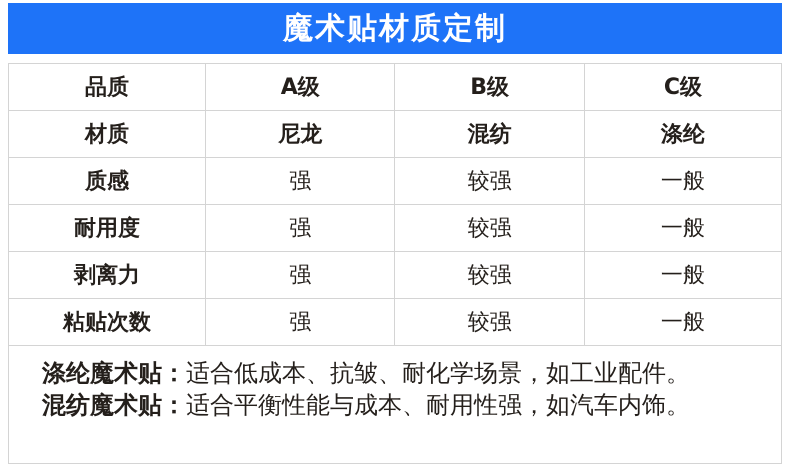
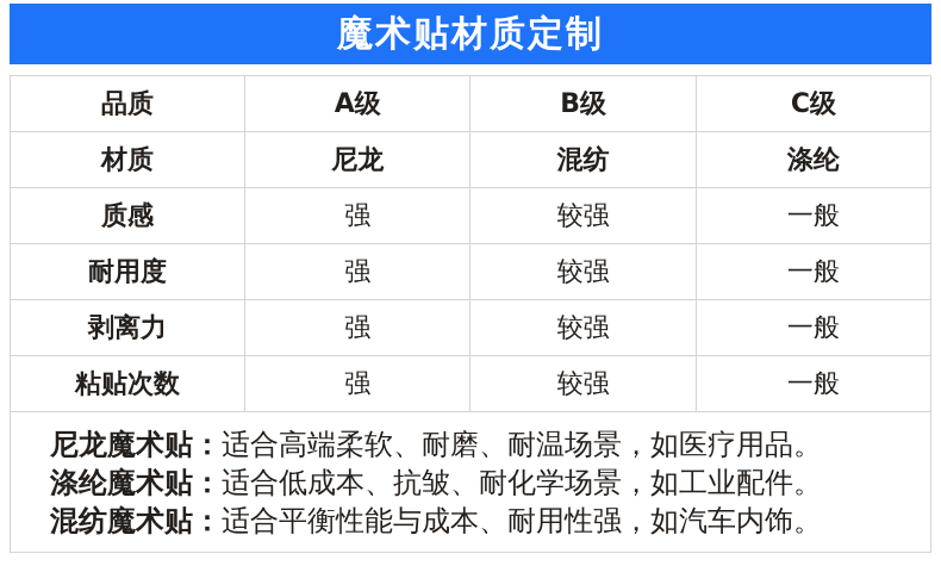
  魔术贴材质定制
  品质	A级	B级	C级
  材质	尼龙	混纺	涤纶
  质感	强	较强	一般
  耐用度	强	较强	一般
  剥离力	强	较强	一般
  粘贴次数	强	较强	一般
+ 尼龙魔术贴：适合高端柔软、耐磨、耐温场景，如医疗用品。
  涤纶魔术贴：适合低成本、抗皱、耐化学场景，如工业配件。
  混纺魔术贴：适合平衡性能与成本、耐用性强，如汽车内饰。
